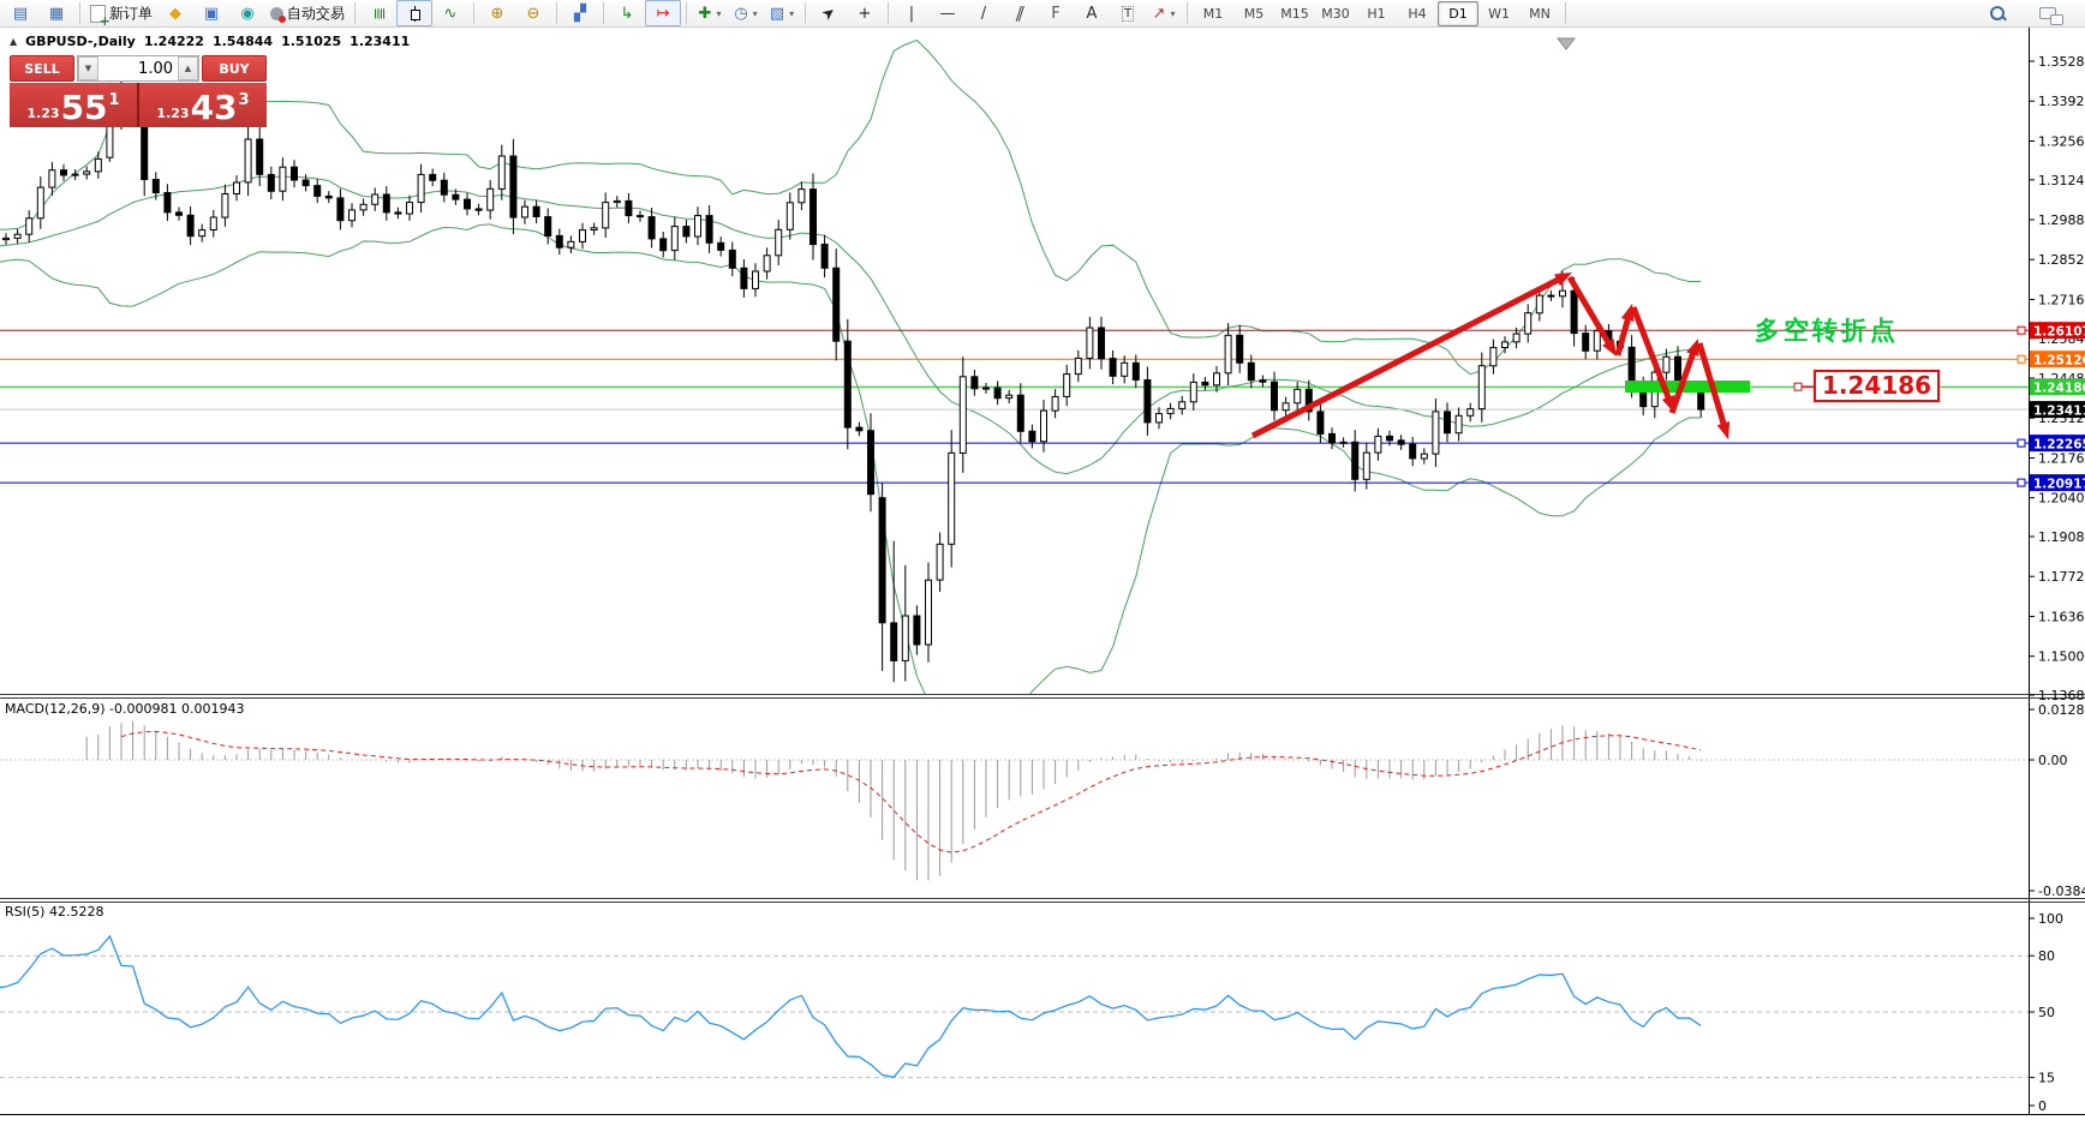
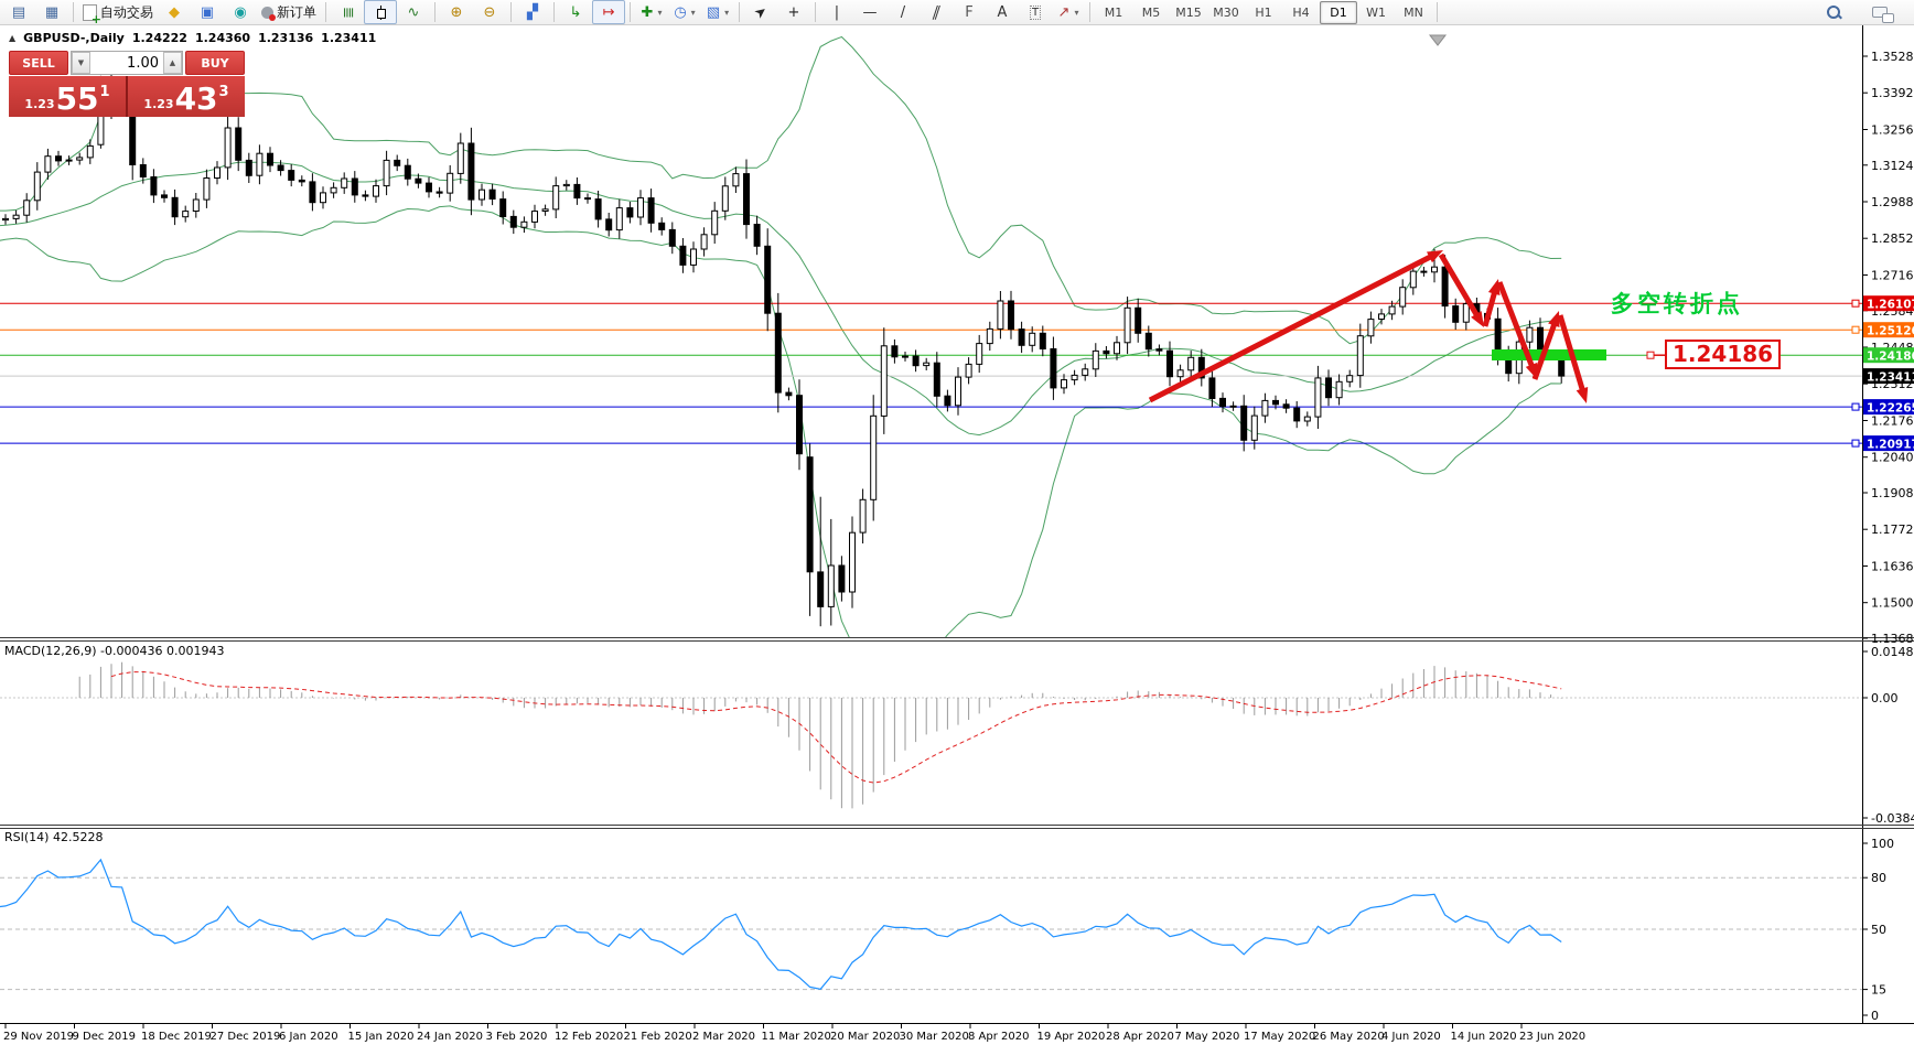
  ▤
  ▦
- 新订单
+ 自动交易
  ◆
  ▣
  ◉
- 自动交易
+ 新订单
  ∿
  ⊕
  ⊖
  ▞
  ↳
  ↦
  ✚
  ▾
  ◷
  ▾
  ▧
  ▾
  +
  |
  —
  /
  F
  A
  T
  ↗
  ▾
  M1
  M5
  M15
  M30
  H1
  H4
  D1
  W1
  MN
  1.3528
  1.3392
  1.3256
  1.3124
  1.2988
  1.2852
  1.2716
  1.2584
  1.2312
  1.2176
  1.2040
  1.1908
  1.1772
  1.1636
  1.1500
  1.1368
  1.2610
  1.2512
  1.2418
  1.2341
  1.2226
  1.2091
- 0.0128
+ 0.0148
  0.00
  100
  80
  50
  15
  0
+ 29 Nov 2019
+ 9 Dec 2019
+ 18 Dec 2019
+ 27 Dec 2019
+ 6 Jan 2020
+ 15 Jan 2020
+ 24 Jan 2020
+ 3 Feb 2020
+ 12 Feb 2020
+ 21 Feb 2020
+ 2 Mar 2020
+ 11 Mar 2020
+ 20 Mar 2020
+ 30 Mar 2020
+ 8 Apr 2020
+ 19 Apr 2020
+ 28 Apr 2020
+ 7 May 2020
+ 17 May 2020
+ 26 May 2020
+ 4 Jun 2020
+ 14 Jun 2020
+ 23 Jun 2020
  ▲
  GBPUSD-,Daily
  1.24222
- 1.54844
+ 1.24360
- 1.51025
+ 1.23136
  1.23411
  SELL
  ▼
  1.00
  ▲
  BUY
  1.23
  55
  1
  1.23
  43
  3
- MACD(12,26,9) -0.000981 0.001943
+ MACD(12,26,9) -0.000436 0.001943
- RSI(5) 42.5228
+ RSI(14) 42.5228
  多空转折点
  1.24186
